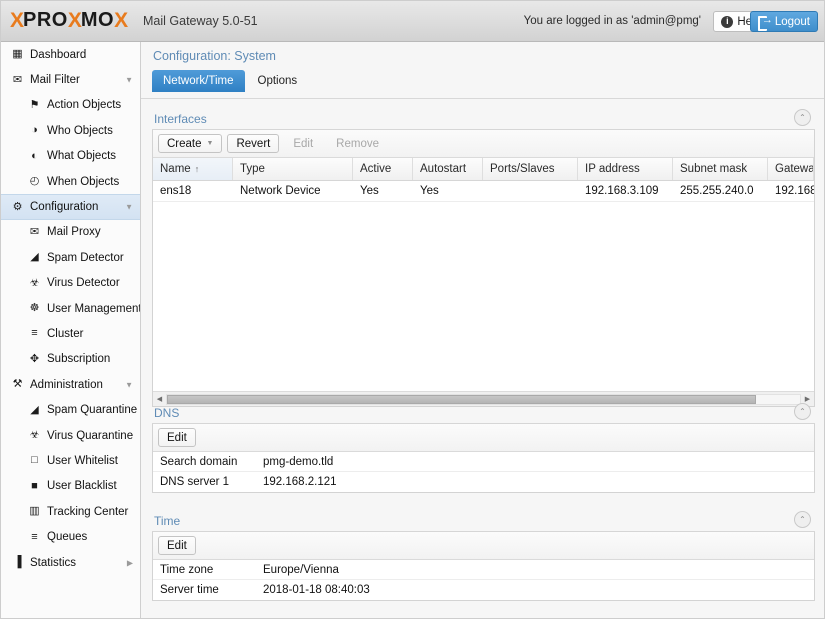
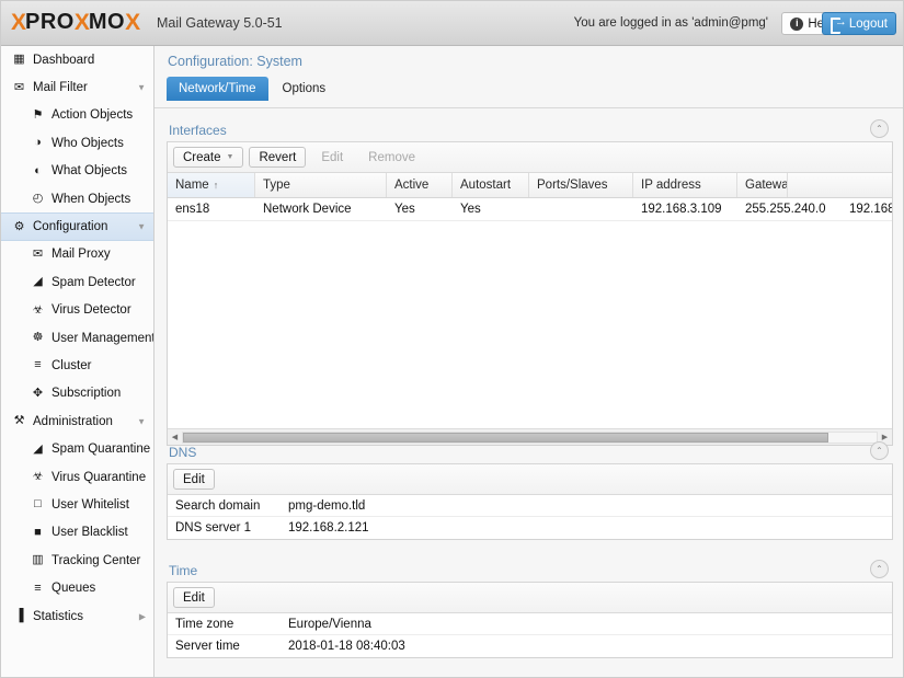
  X
  PRO
  X
  MO
  X
  Mail Gateway 5.0-51
  You are logged in as 'admin@pmg'
  i
  Logout
  ▦
  Dashboard
  ✉
  Mail Filter
  ▼
  ⚑
  Action Objects
  ◑
  Who Objects
  ◐
  What Objects
  ◴
  When Objects
  ⚙
  Configuration
  ▼
  ✉
  Mail Proxy
  ◢
  Spam Detector
  ☣
  Virus Detector
  ☸
  User Managemen
  ≡
  Cluster
  ✥
  Subscription
  ⚒
  Administration
  ▼
  ◢
  Spam Quarantine
  ☣
  Virus Quarantine
  □
  User Whitelist
  ■
  User Blacklist
  ▥
  Tracking Center
  ≡
  Queues
  ▐
  Statistics
  ▶
  Configuration: System
  Network/Time
  Options
  Interfaces
  ⌃
  Create
  Revert
  Edit
  Remove
  Name
  ↑
  Type
  Active
  Autostart
  Ports/Slaves
  IP address
- Subnet mask
  Gatewa
  ens18
  Network Device
  Yes
  Yes
  192.168.3.109
  255.255.240.0
  DNS
  ⌃
  Edit
  Search domain
  pmg-demo.tld
  DNS server 1
  192.168.2.121
  Time
  ⌃
  Edit
  Time zone
  Europe/Vienna
  Server time
  2018-01-18 08:40:03
